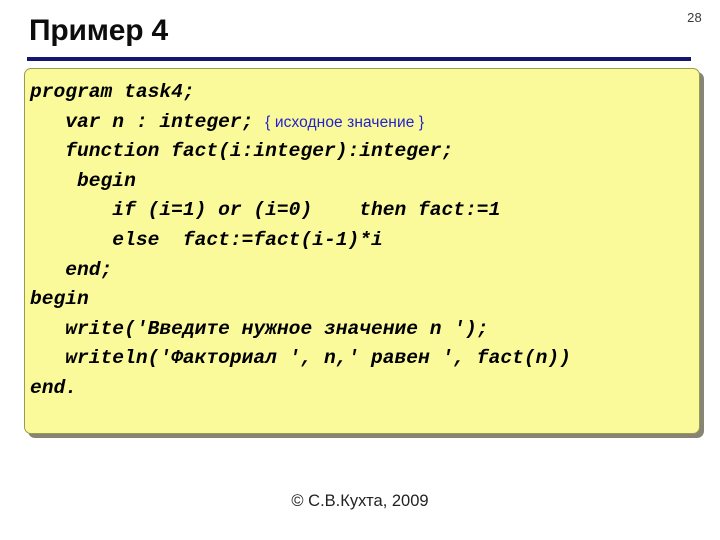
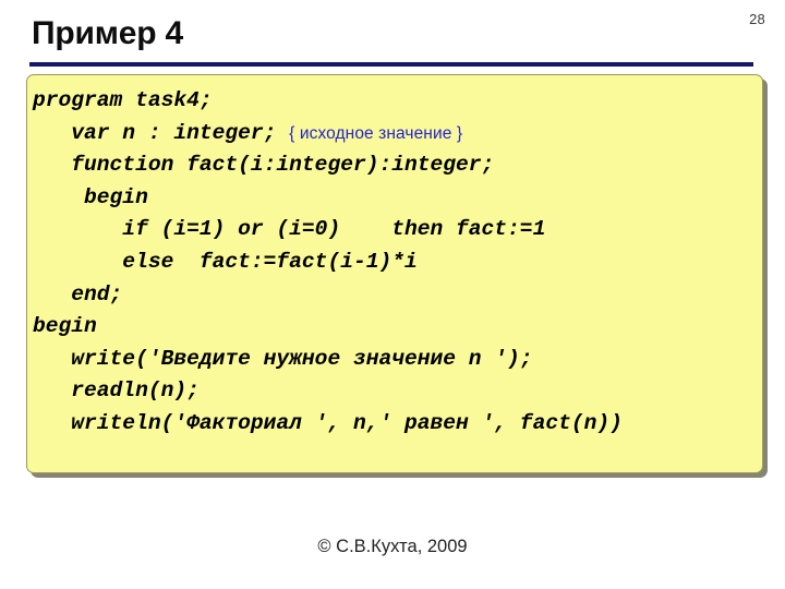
  28
  Пример 4
  program task4;
  var n : integer; { исходное значение }
  function fact(i:integer):integer;
  begin
  if (i=1) or (i=0) then fact:=1
  else fact:=fact(i-1)*i
  end;
  begin
  write('Введите нужное значение n ');
+ readln(n);
  writeln('Факториал ', n,' равен ', fact(n))
- end.
  © С.В.Кухта, 2009
